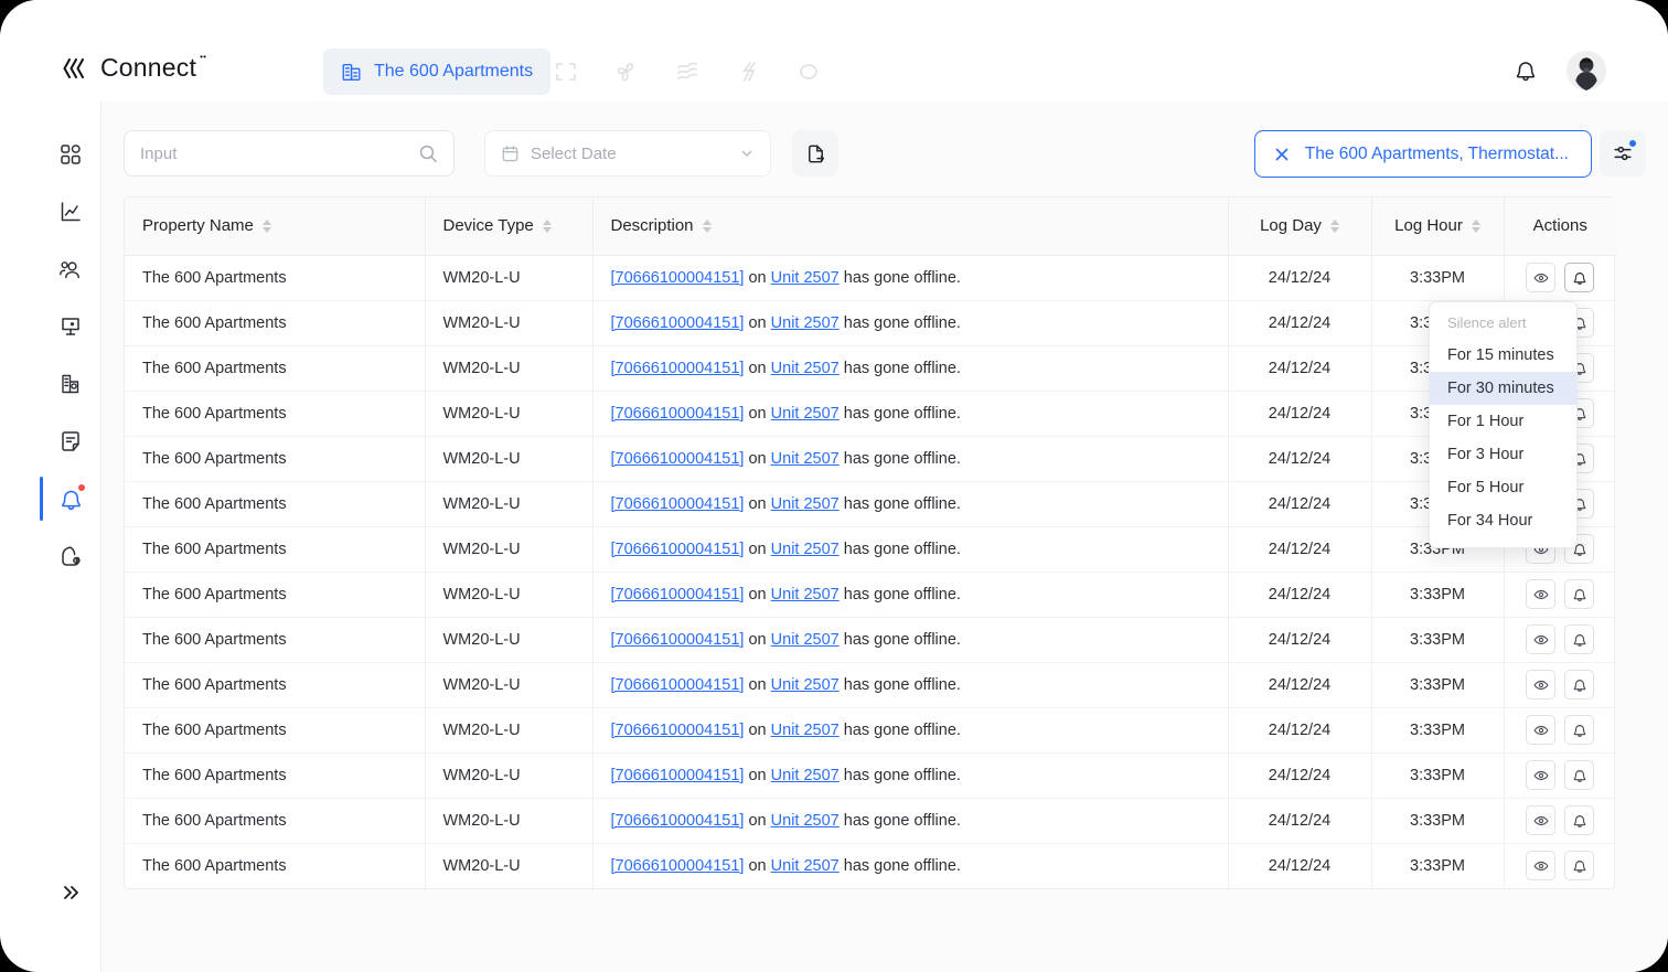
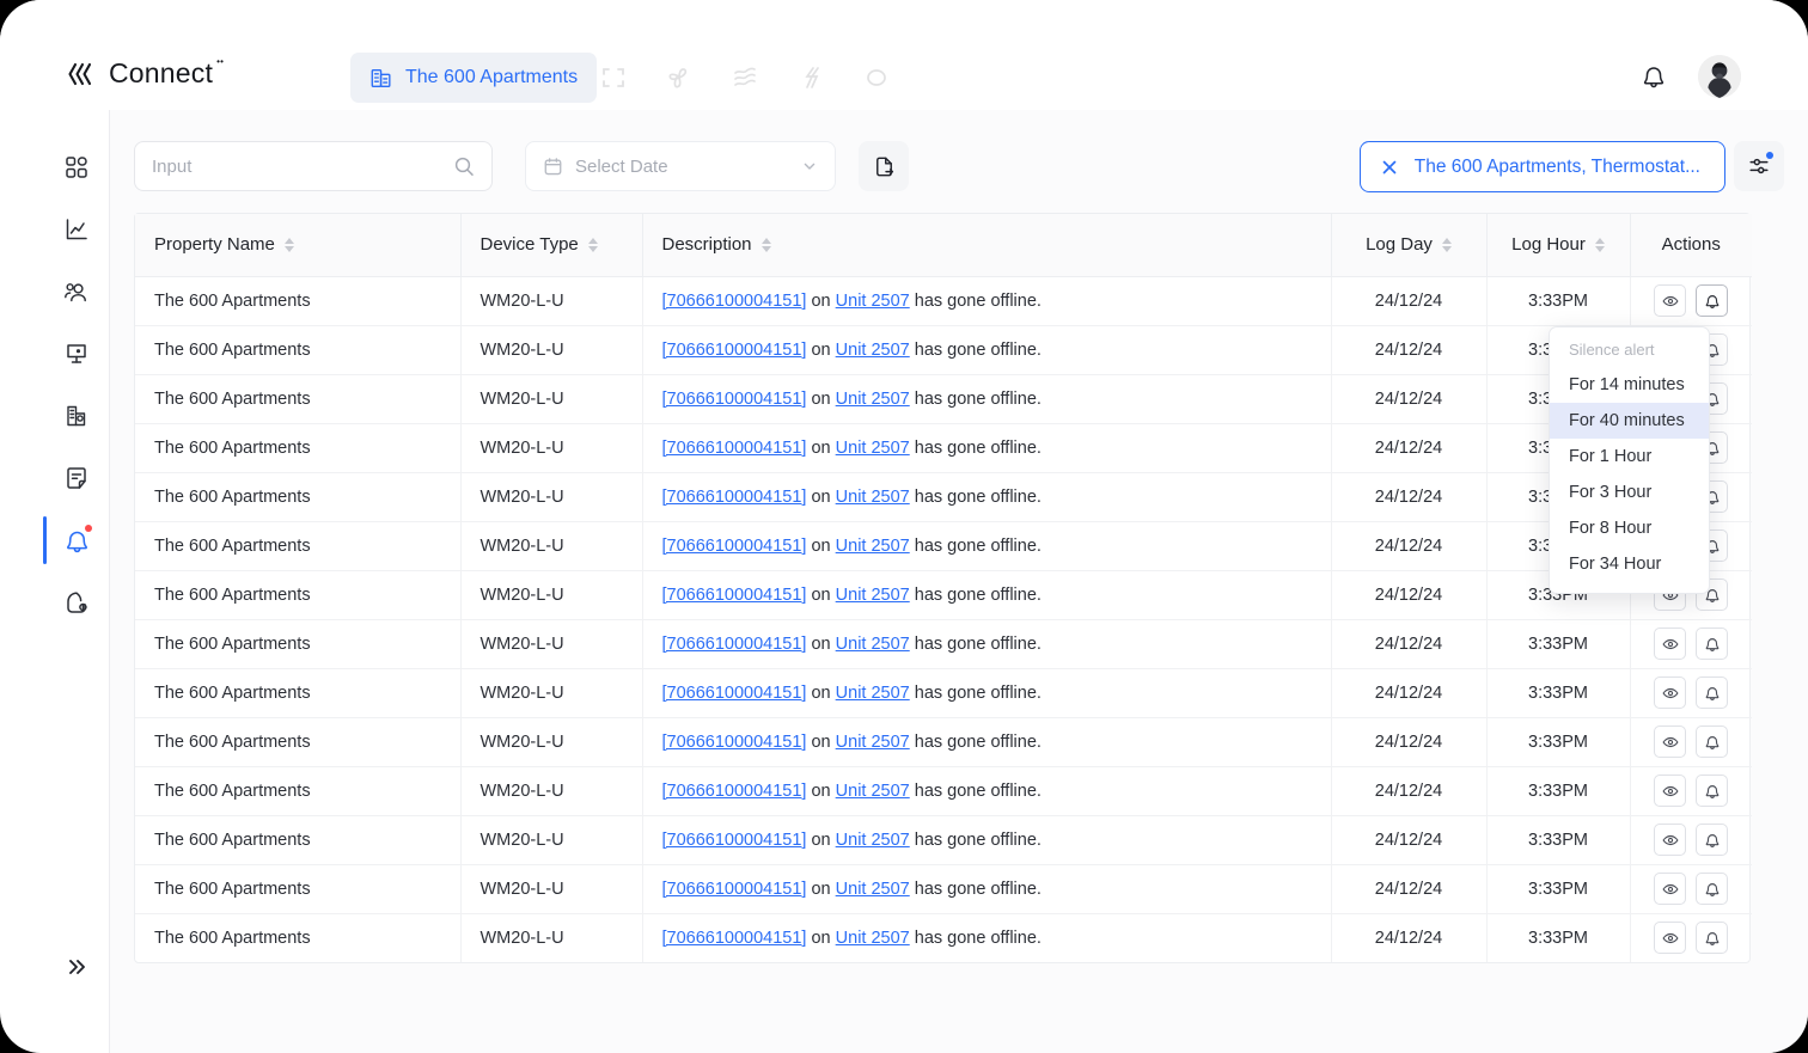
  Connect
  ••
  The 600 Apartments
  Input
  Select Date
  The 600 Apartments, Thermostat...
  Property Name	Device Type	Description	Log Day	Log Hour	Actions
  The 600 Apartments	WM20-L-U	[70666100004151] on Unit 2507 has gone offline.	24/12/24	3:33PM
  The 600 Apartments	WM20-L-U	[70666100004151] on Unit 2507 has gone offline.	24/12/24	3:
  The 600 Apartments	WM20-L-U	[70666100004151] on Unit 2507 has gone offline.	24/12/24	3:
  The 600 Apartments	WM20-L-U	[70666100004151] on Unit 2507 has gone offline.	24/12/24	3:
  The 600 Apartments	WM20-L-U	[70666100004151] on Unit 2507 has gone offline.	24/12/24	3:
  The 600 Apartments	WM20-L-U	[70666100004151] on Unit 2507 has gone offline.	24/12/24	3:
  The 600 Apartments	WM20-L-U	[70666100004151] on Unit 2507 has gone offline.	24/12/24	3:33PM
  The 600 Apartments	WM20-L-U	[70666100004151] on Unit 2507 has gone offline.	24/12/24	3:33PM
  The 600 Apartments	WM20-L-U	[70666100004151] on Unit 2507 has gone offline.	24/12/24	3:33PM
  The 600 Apartments	WM20-L-U	[70666100004151] on Unit 2507 has gone offline.	24/12/24	3:33PM
  The 600 Apartments	WM20-L-U	[70666100004151] on Unit 2507 has gone offline.	24/12/24	3:33PM
  The 600 Apartments	WM20-L-U	[70666100004151] on Unit 2507 has gone offline.	24/12/24	3:33PM
  The 600 Apartments	WM20-L-U	[70666100004151] on Unit 2507 has gone offline.	24/12/24	3:33PM
  The 600 Apartments	WM20-L-U	[70666100004151] on Unit 2507 has gone offline.	24/12/24	3:33PM
  Silence alert
- For 15 minutes
+ For 14 minutes
- For 30 minutes
+ For 40 minutes
  For 1 Hour
  For 3 Hour
- For 5 Hour
+ For 8 Hour
  For 34 Hour
